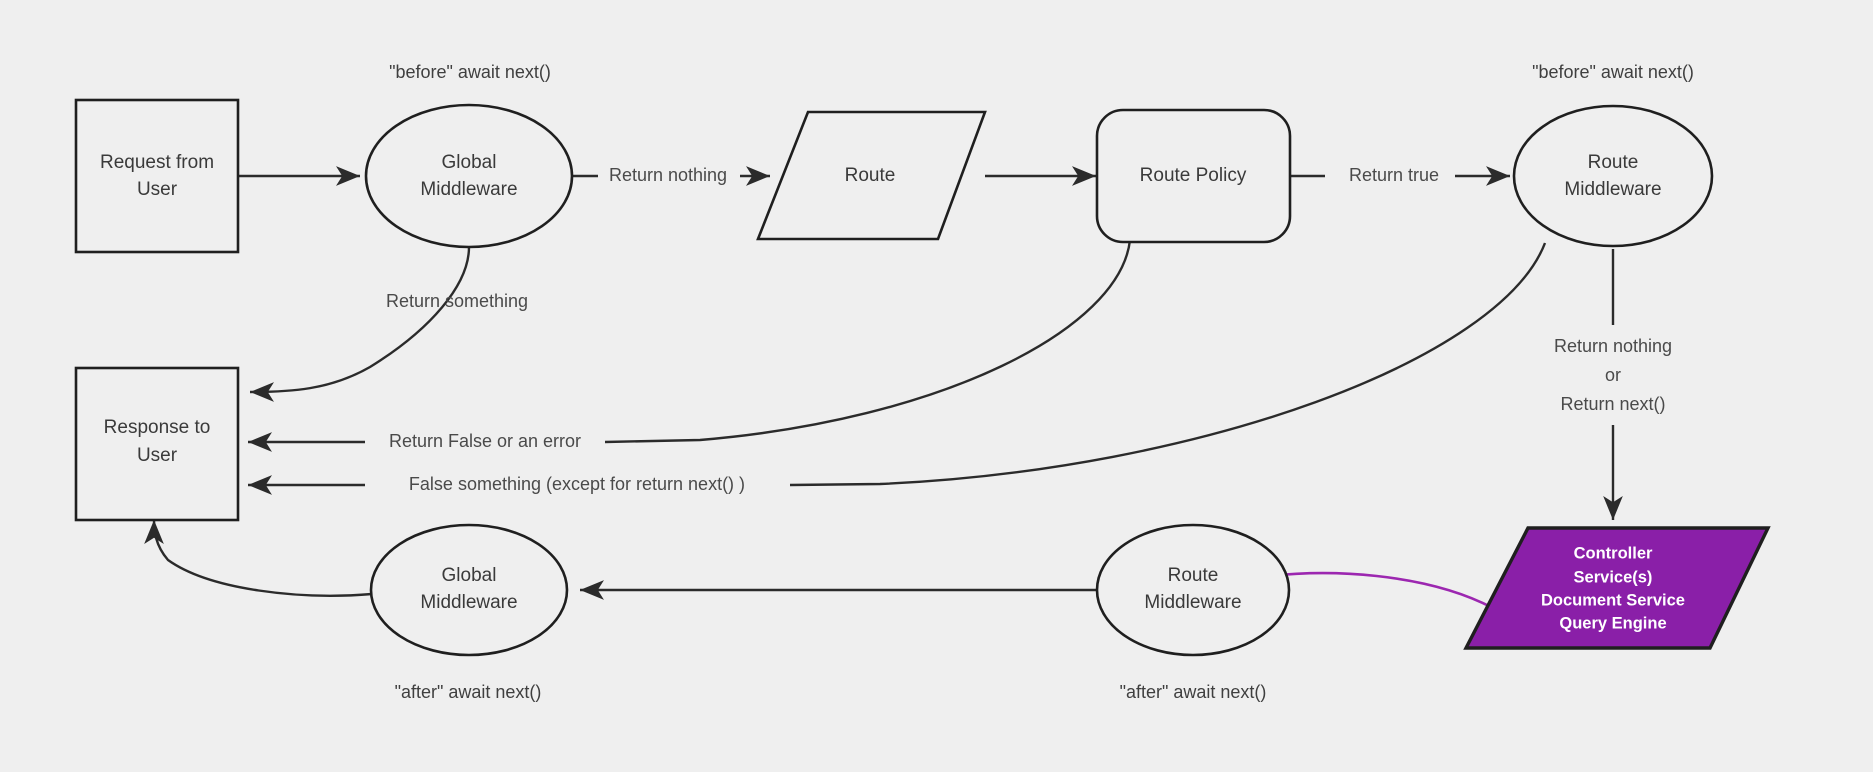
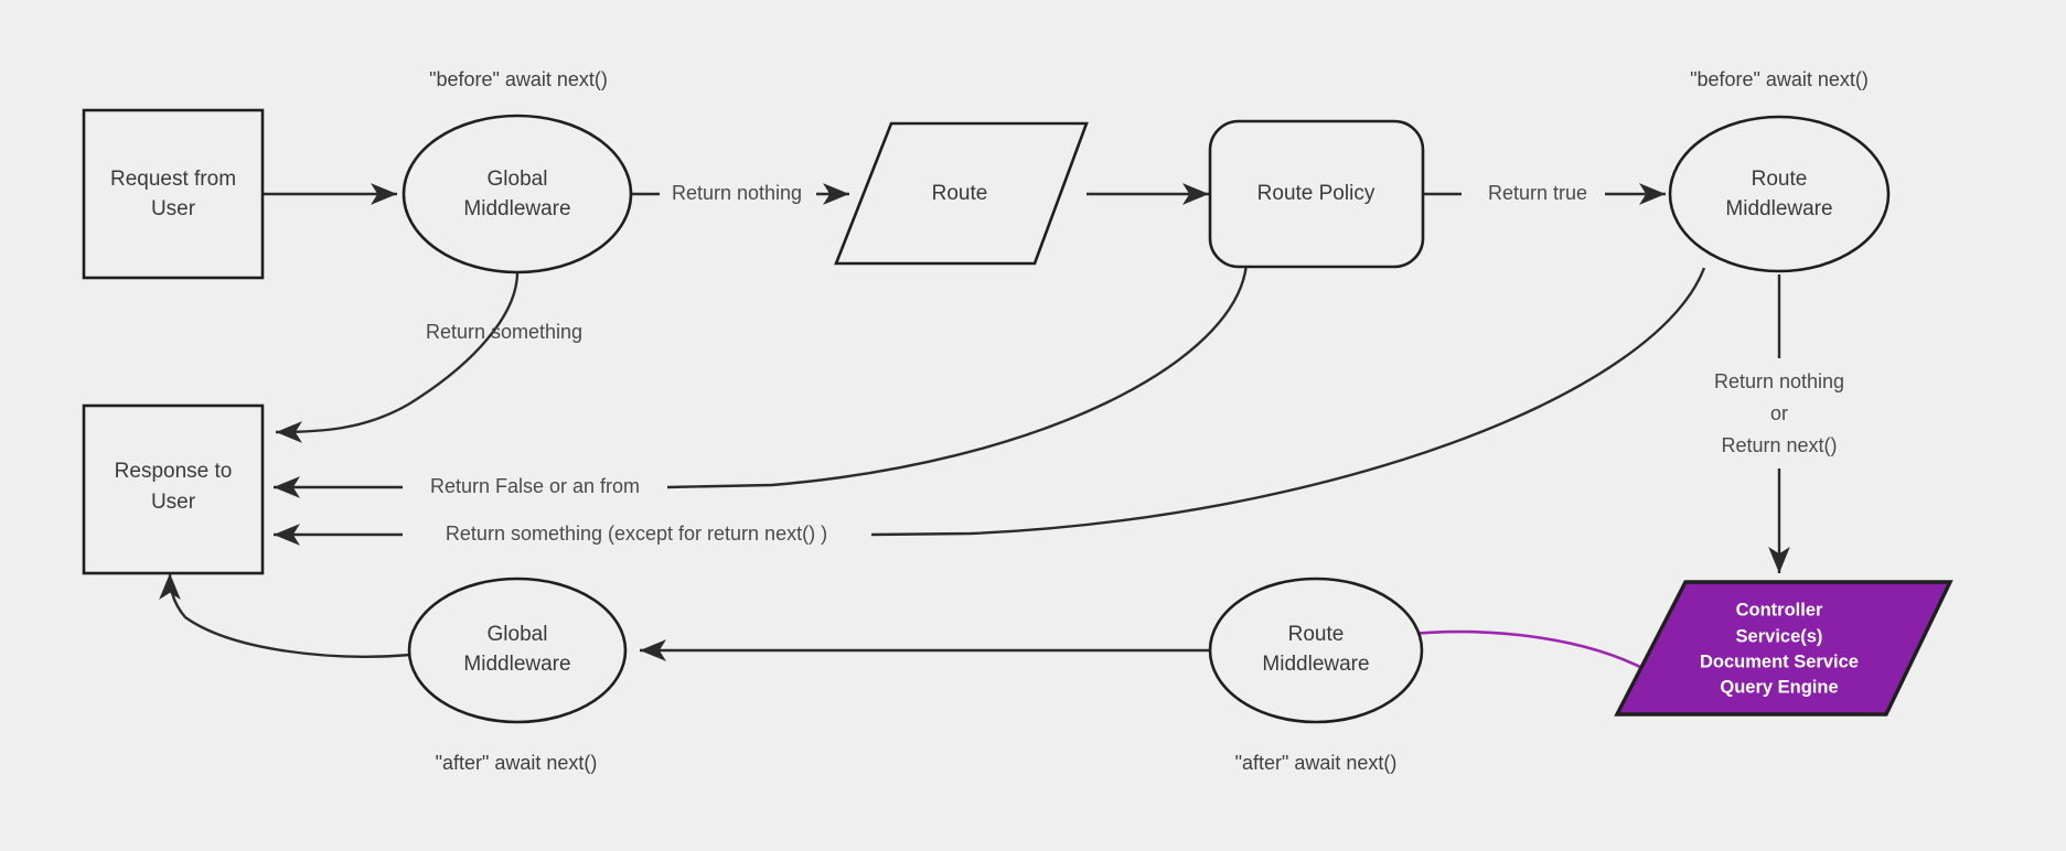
  Request from
  User
  Global
  Middleware
  Route
  Route Policy
  Route
  Middleware
  Response to
  User
  Global
  Middleware
  Route
  Middleware
  Controller
  Service(s)
  Document Service
  Query Engine
  Return nothing
  Return true
  Return something
- Return False or an error
+ Return False or an from
- False something (except for return next() )
+ Return something (except for return next() )
  Return nothing
  or
  Return next()
  "before" await next()
  "before" await next()
  "after" await next()
  "after" await next()
